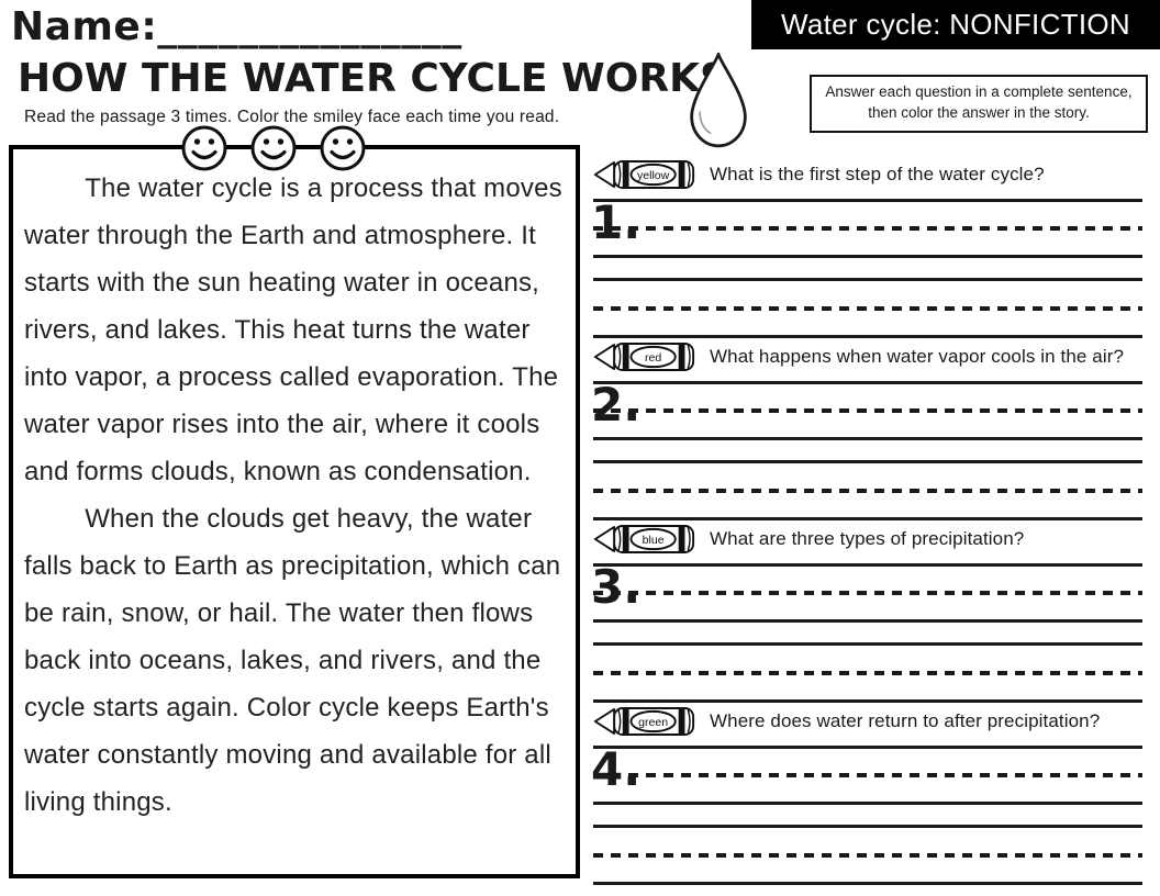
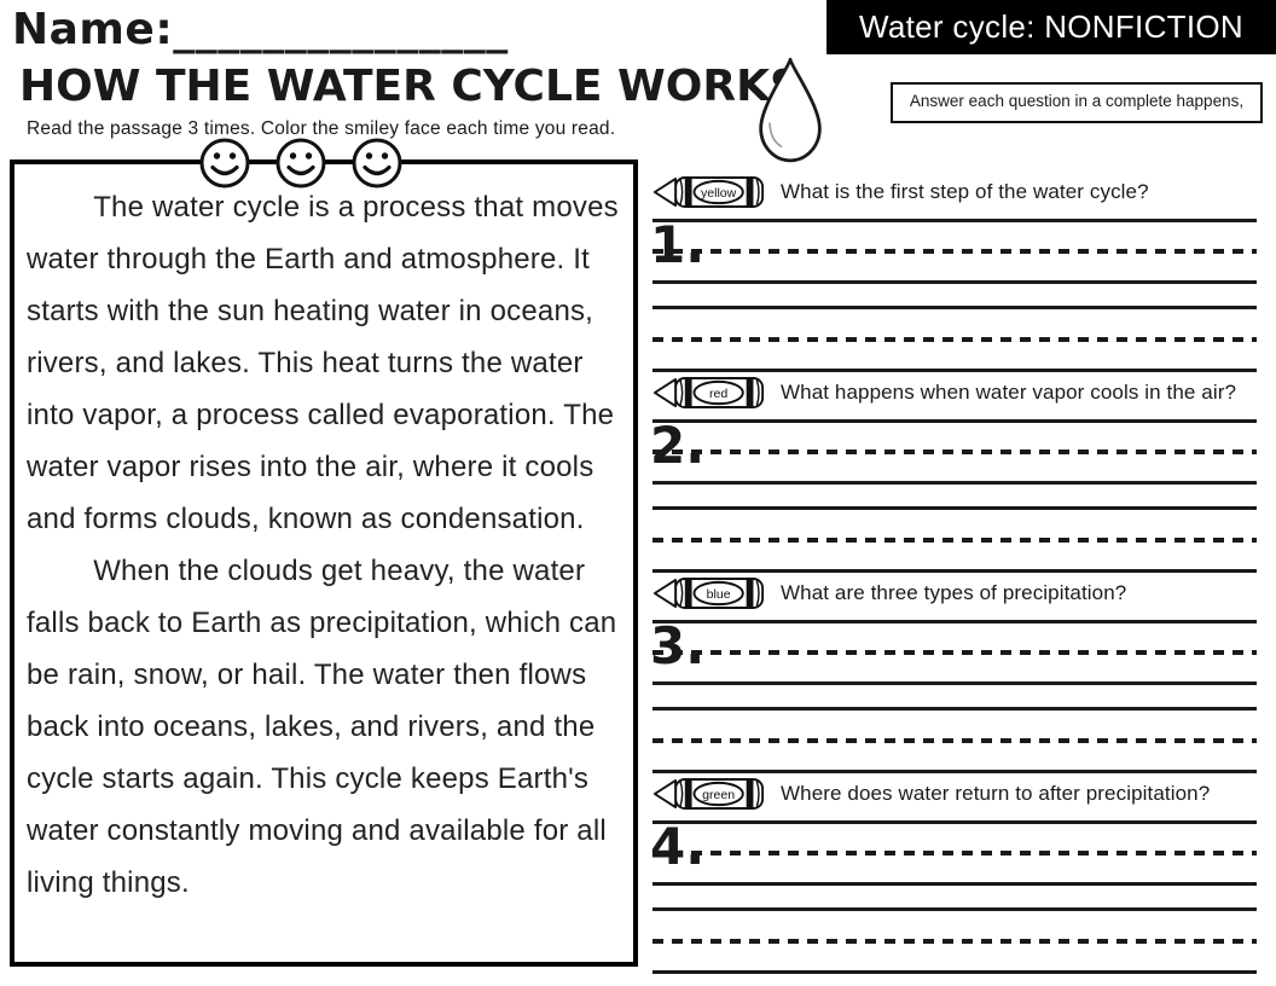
  Name:_______________
  Water cycle: NONFICTION
  HOW THE WATER CYCLE WORK
  Read the passage 3 times. Color the smiley face each time you read.
- Answer each question in a complete sentence,
+ Answer each question in a complete happens,
- then color the answer in the story.
  The water cycle is a process that moves water through the Earth and atmosphere. It starts with the sun heating water in oceans, rivers, and lakes. This heat turns the water into vapor, a process called evaporation. The water vapor rises into the air, where it cools and forms clouds, known as condensation.
- When the clouds get heavy, the water falls back to Earth as precipitation, which can be rain, snow, or hail. The water then flows back into oceans, lakes, and rivers, and the cycle starts again. Color cycle keeps Earth's water constantly moving and available for all living things.
+ When the clouds get heavy, the water falls back to Earth as precipitation, which can be rain, snow, or hail. The water then flows back into oceans, lakes, and rivers, and the cycle starts again. This cycle keeps Earth's water constantly moving and available for all living things.
  yellow
  What is the first step of the water cycle?
  1.
  red
  What happens when water vapor cools in the air?
  2.
  blue
  What are three types of precipitation?
  3.
  green
  Where does water return to after precipitation?
  4.
